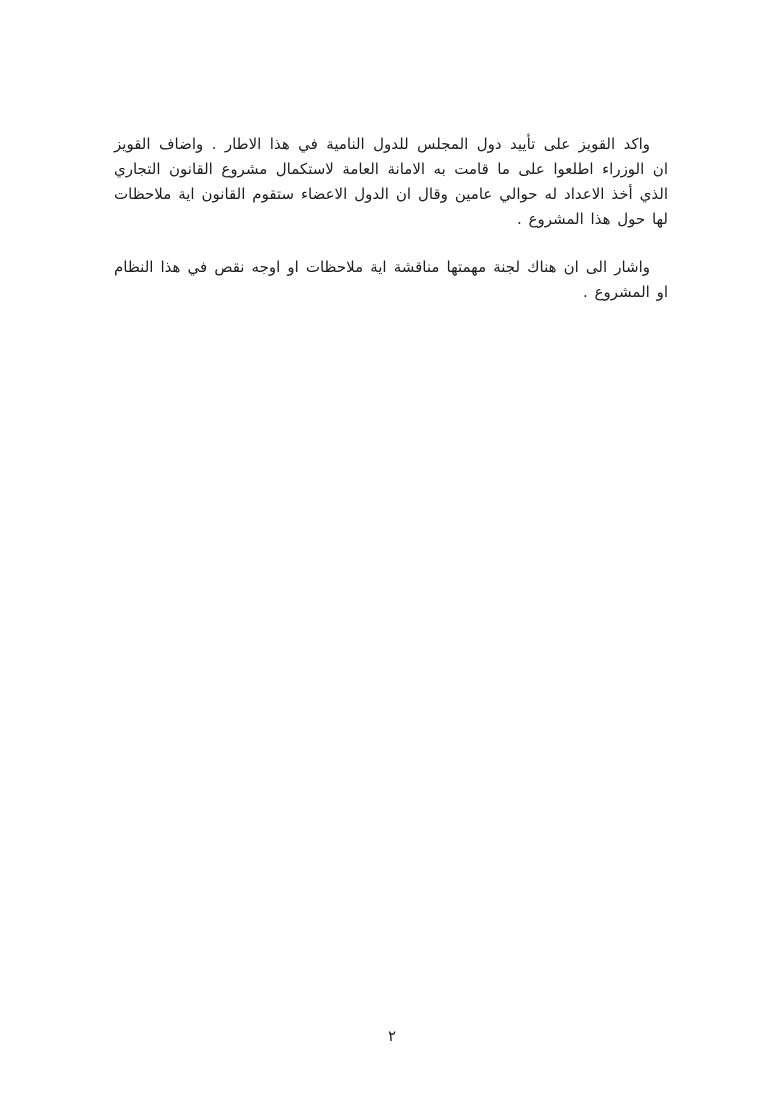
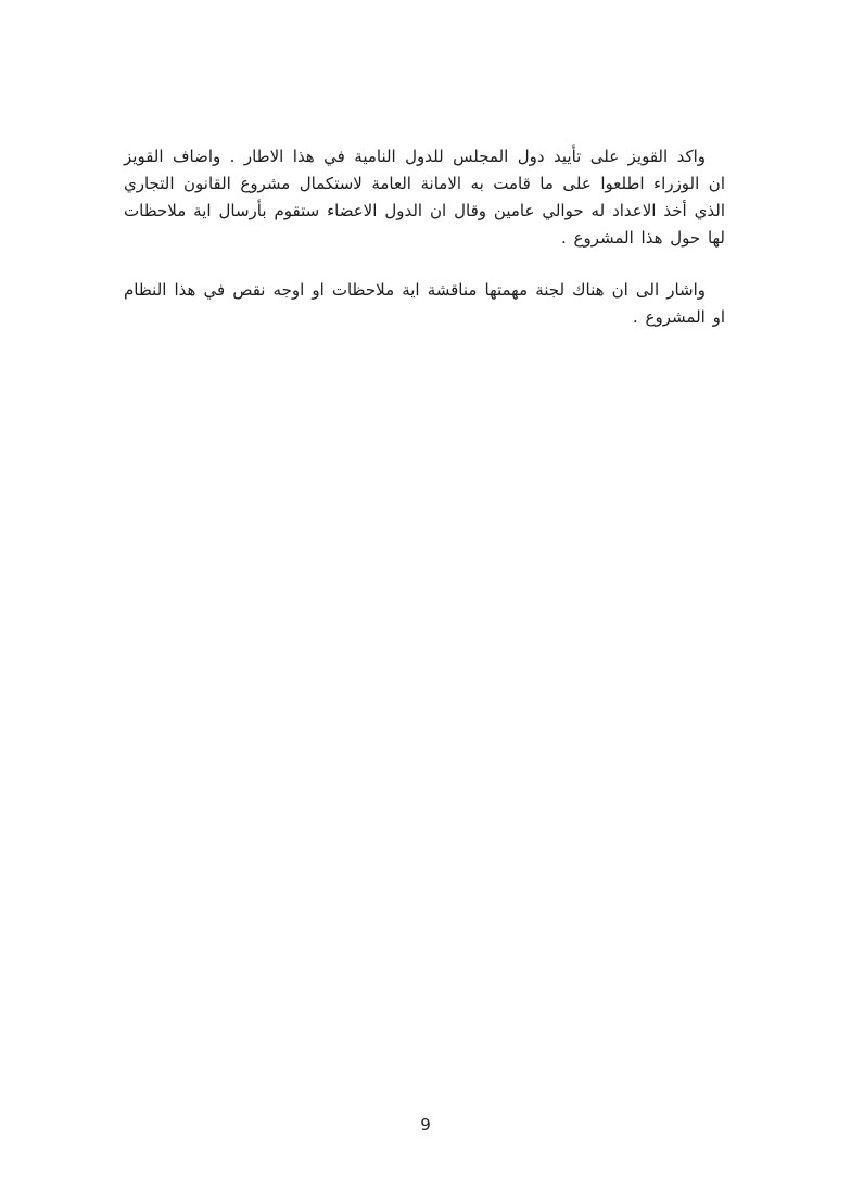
- واكد القويز على تأييد دول المجلس للدول النامية في هذا الاطار . واضاف القويز ان الوزراء اطلعوا على ما قامت به الامانة العامة لاستكمال مشروع القانون التجاري الذي أخذ الاعداد له حوالي عامين وقال ان الدول الاعضاء ستقوم القانون اية ملاحظات لها حول هذا المشروع .
+ واكد القويز على تأييد دول المجلس للدول النامية في هذا الاطار . واضاف القويز ان الوزراء اطلعوا على ما قامت به الامانة العامة لاستكمال مشروع القانون التجاري الذي أخذ الاعداد له حوالي عامين وقال ان الدول الاعضاء ستقوم بأرسال اية ملاحظات لها حول هذا المشروع .
  واشار الى ان هناك لجنة مهمتها مناقشة اية ملاحظات او اوجه نقص في هذا النظام او المشروع .
- ٢
+ 9
